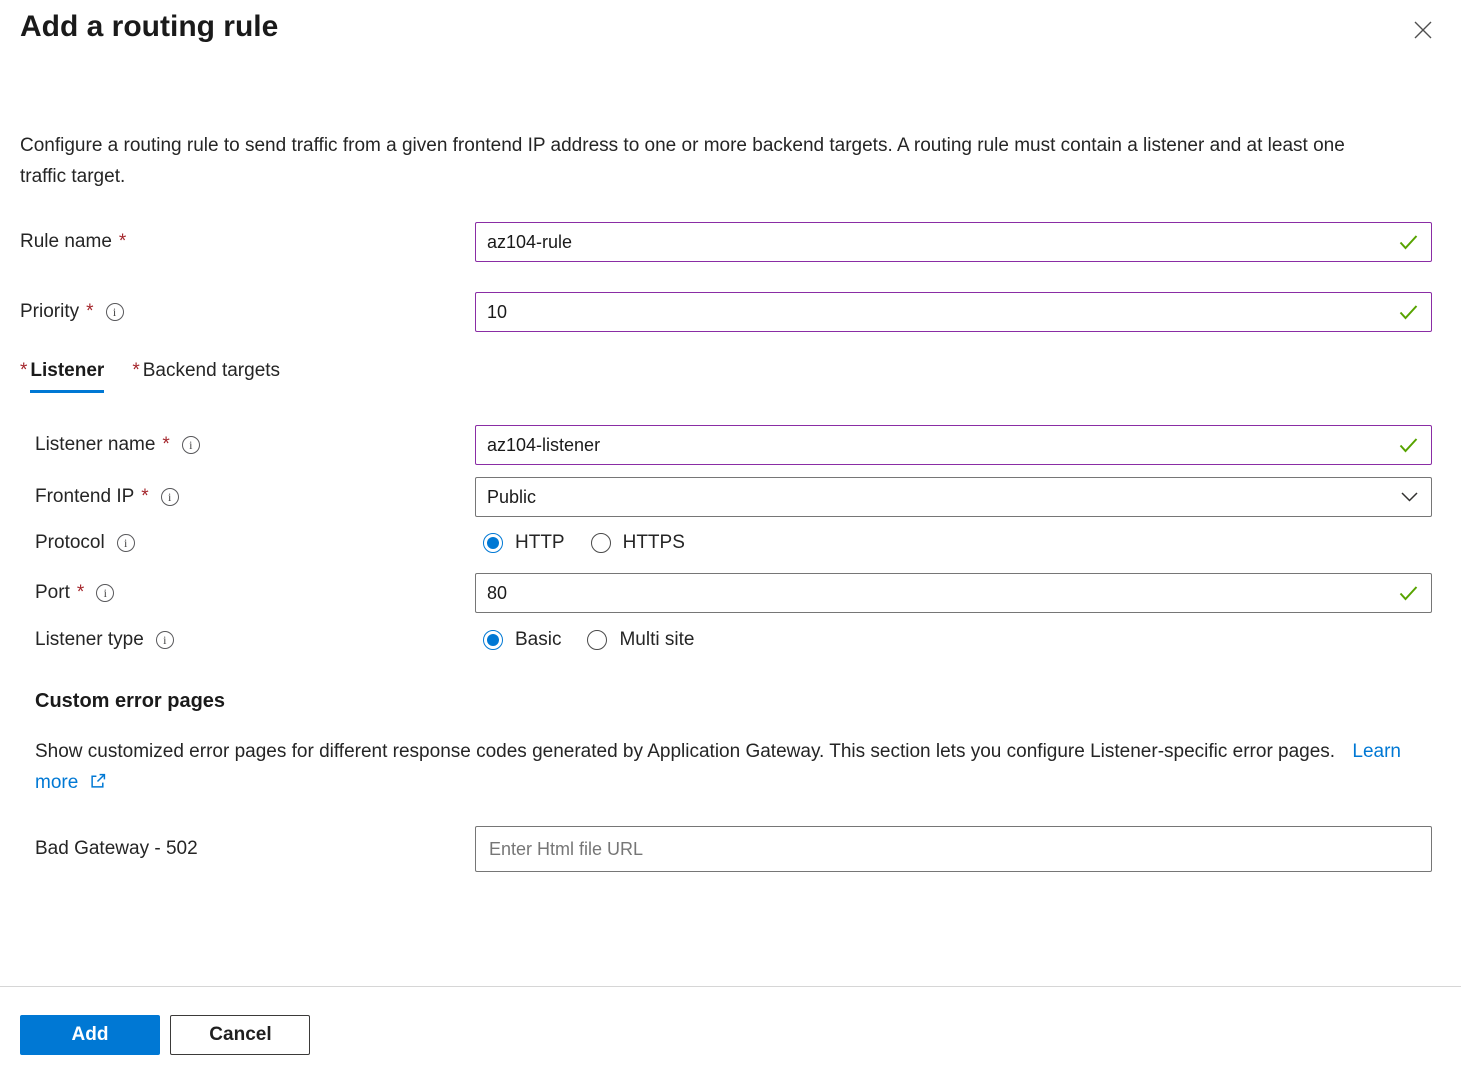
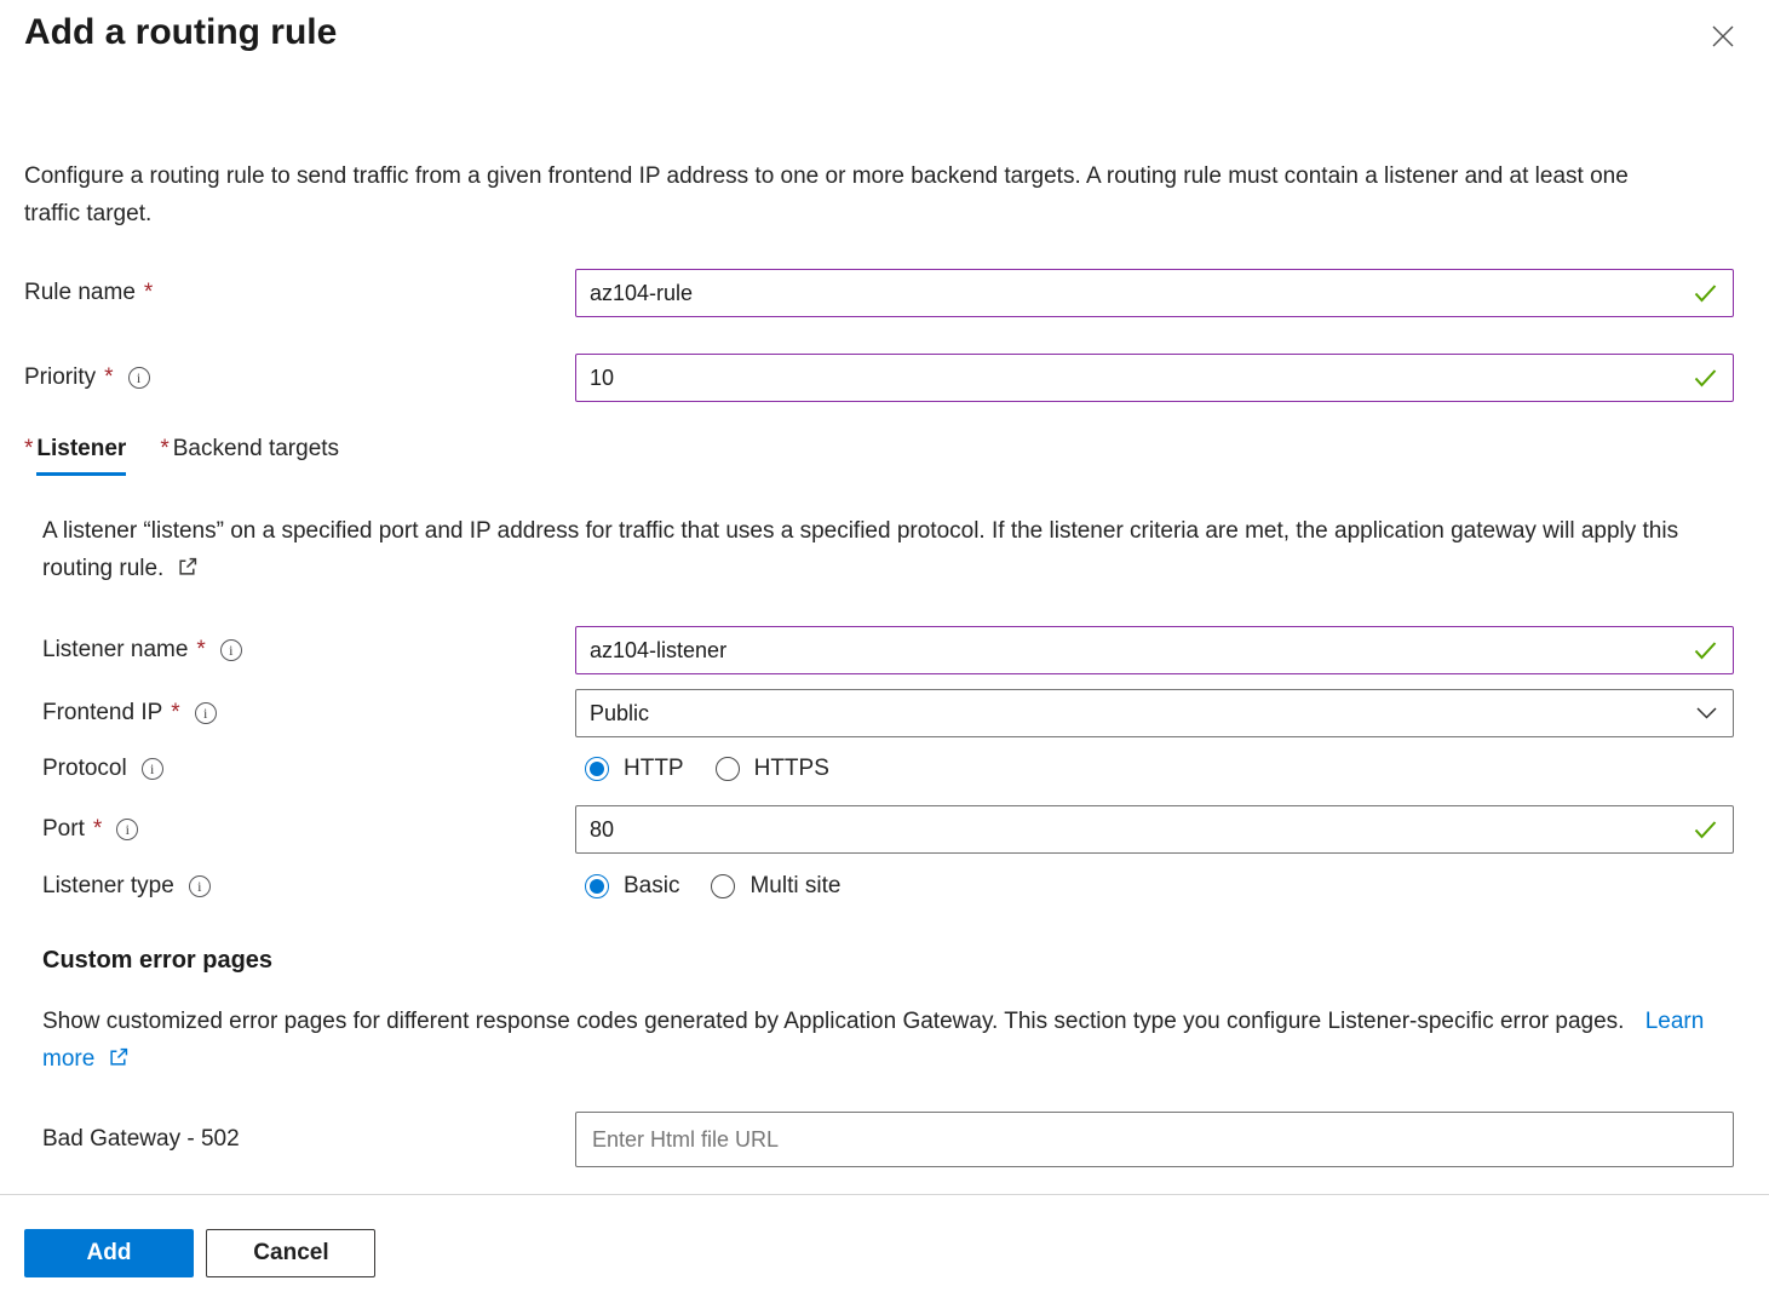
  Add a routing rule
  Configure a routing rule to send traffic from a given frontend IP address to one or more backend targets. A routing rule must contain a listener and at least one traffic target.
  Rule name
  *
  az104-rule
  Priority
  *
  10
  *
  Listener
  *
  Backend targets
+ A listener “listens” on a specified port and IP address for traffic that uses a specified protocol. If the listener criteria are met, the application gateway will apply this routing rule.
  Listener name
  *
  az104-listener
  Frontend IP
  *
  Public
  Protocol
  HTTP
  HTTPS
  Port
  *
  80
  Listener type
  Basic
  Multi site
  Custom error pages
- Show customized error pages for different response codes generated by Application Gateway. This section lets you configure Listener-specific error pages. Learn more
+ Show customized error pages for different response codes generated by Application Gateway. This section type you configure Listener-specific error pages. Learn more
  Bad Gateway - 502
  Enter Html file URL
  Add Cancel
